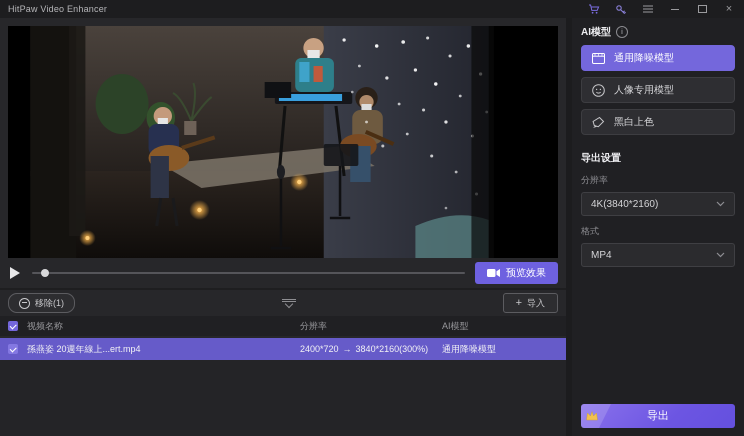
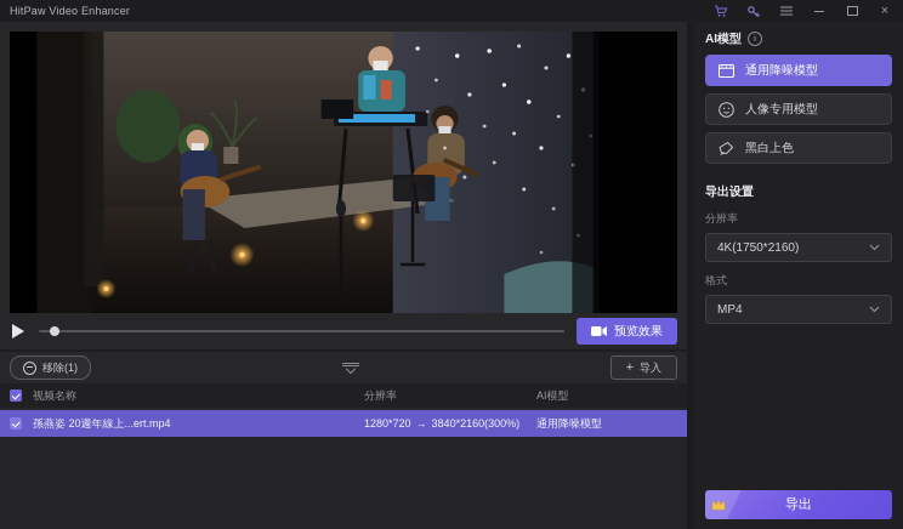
  HitPaw Video Enhancer
  ×
  预览效果
  移除(1)
  +
  导入
  视频名称
  分辨率
  AI模型
  孫燕姿 20週年線上...ert.mp4
- 2400*720
+ 1280*720
  →
  3840*2160(300%)
  通用降噪模型
  AI模型
  通用降噪模型
  人像专用模型
  黑白上色
  导出设置
  分辨率
- 4K(3840*2160)
+ 4K(1750*2160)
  格式
  MP4
  导出
